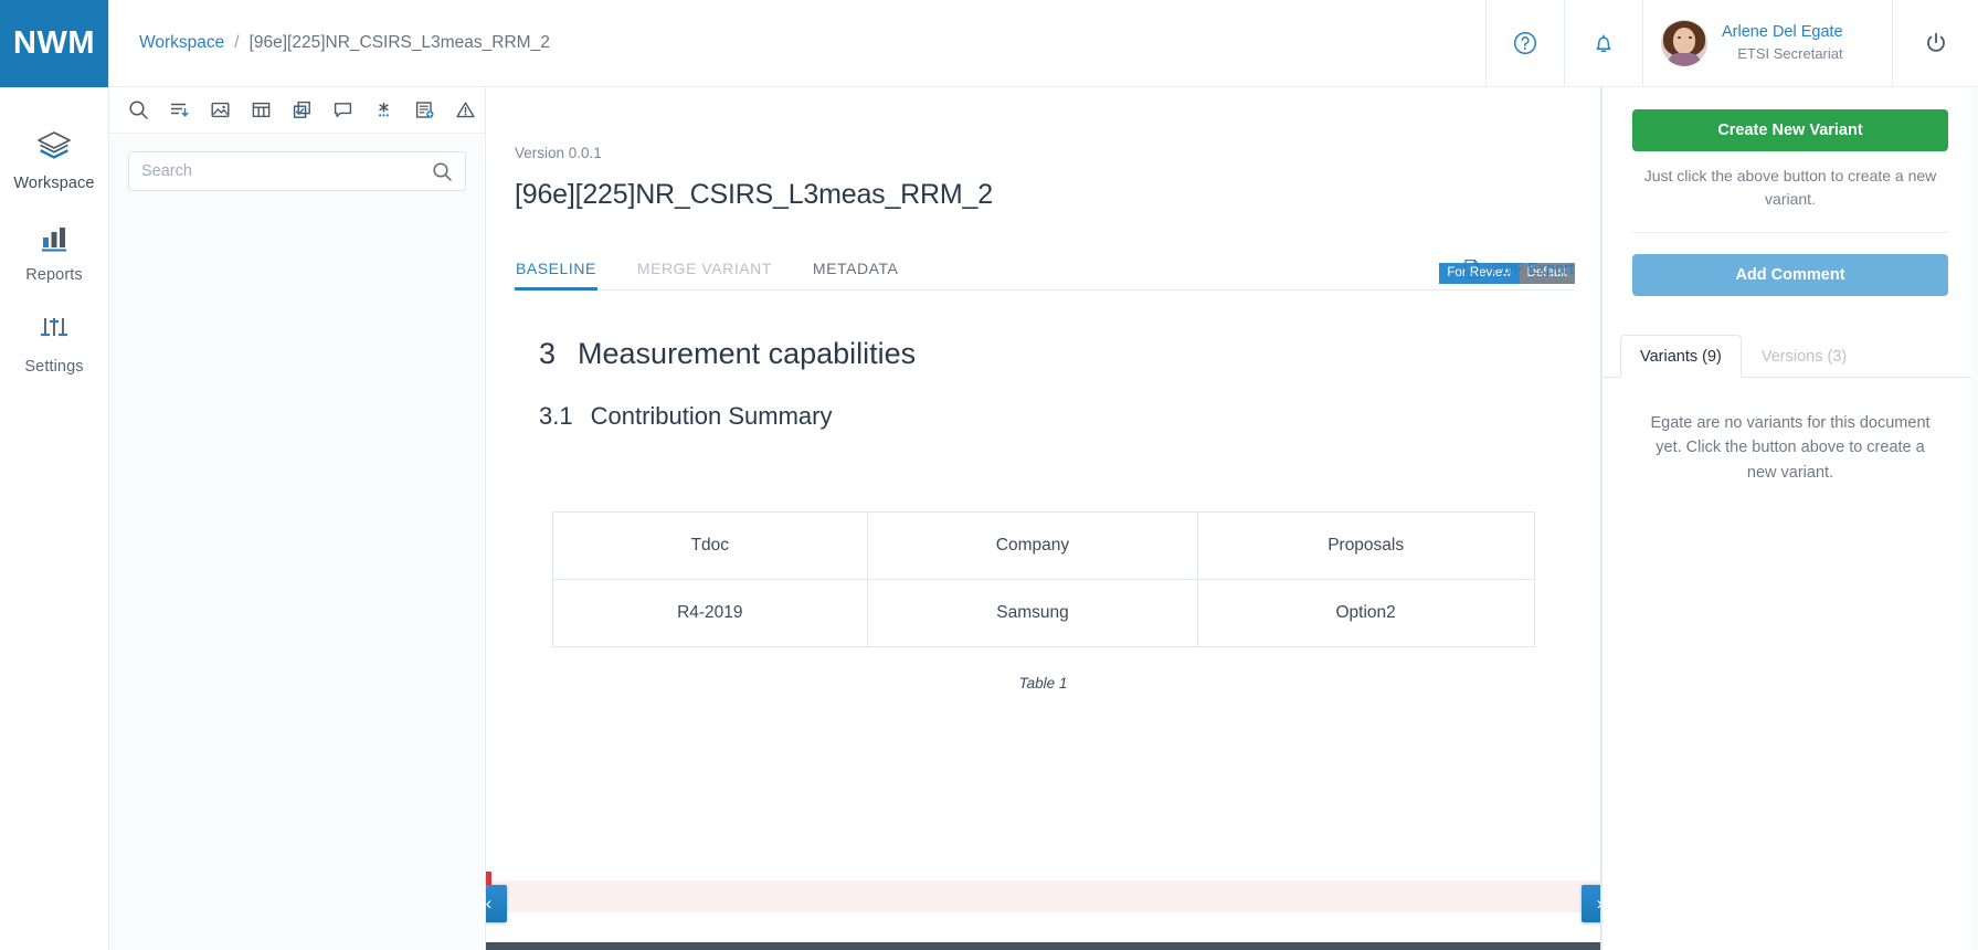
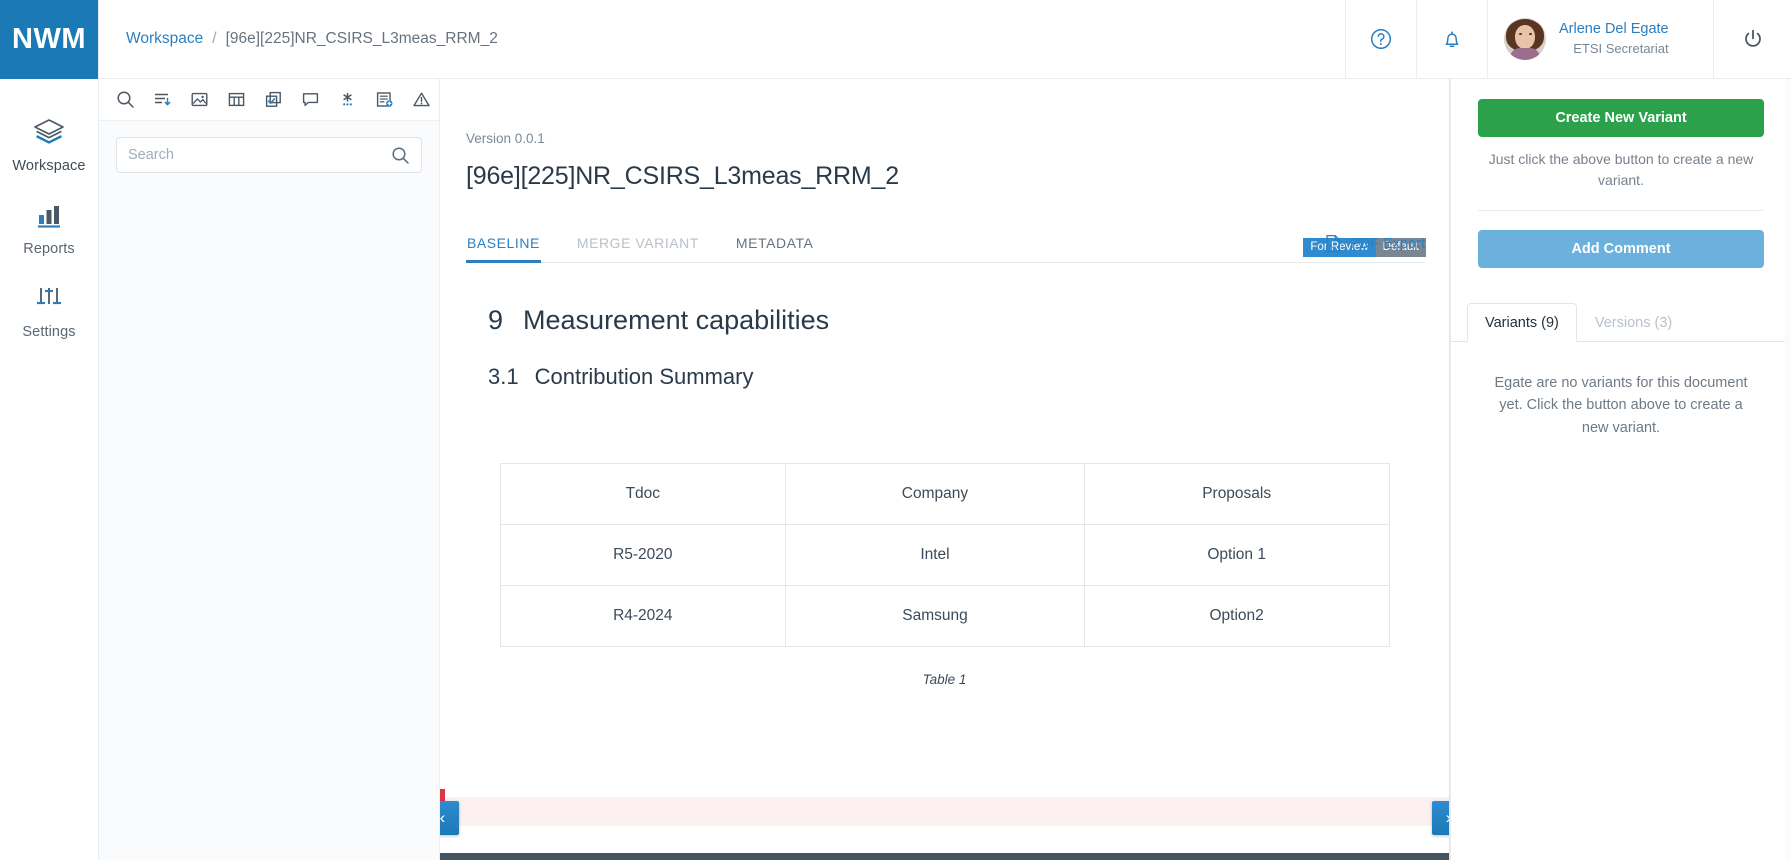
  NWM
  Workspace
  Reports
  Settings
  Workspace
  /
  [96e][225]NR_CSIRS_L3meas_RRM_2
  Arlene Del Egate
  ETSI Secretariat
  Search
  Version 0.0.1
  [96e][225]NR_CSIRS_L3meas_RRM_2
  For Review
  Default
  BASELINE
  MERGE VARIANT
  METADATA
  PDF Export
- 3
+ 9
  Measurement capabilities
  3.1
  Contribution Summary
  Tdoc	Company	Proposals
+ R5-2020	Intel	Option 1
- R4-2019	Samsung	Option2
+ R4-2024	Samsung	Option2
  Table 1
  ‹
  ›
  Create New Variant
  Just click the above button to create a new variant.
  Add Comment
  Variants (9)
  Versions (3)
  Egate are no variants for this document yet. Click the button above to create a new variant.
